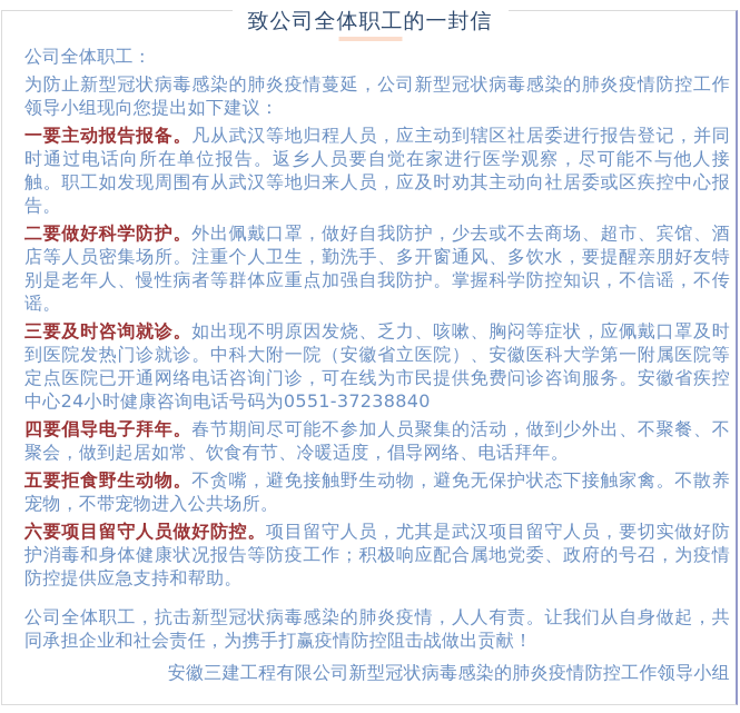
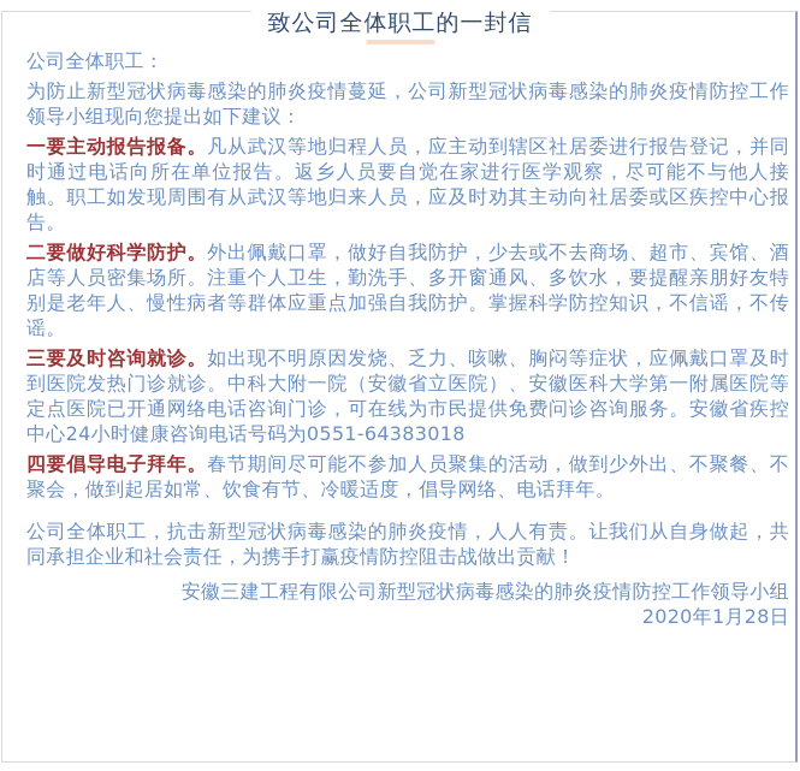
  致公司全体职工的一封信
  公司全体职工：
  为防止新型冠状病毒感染的肺炎疫情蔓延，公司新型冠状病毒感染的肺炎疫情防控工作领导小组现向您提出如下建议：
  一要主动报告报备。凡从武汉等地归程人员，应主动到辖区社居委进行报告登记，并同时通过电话向所在单位报告。返乡人员要自觉在家进行医学观察，尽可能不与他人接触。职工如发现周围有从武汉等地归来人员，应及时劝其主动向社居委或区疾控中心报告。
  二要做好科学防护。外出佩戴口罩，做好自我防护，少去或不去商场、超市、宾馆、酒店等人员密集场所。注重个人卫生，勤洗手、多开窗通风、多饮水，要提醒亲朋好友特别是老年人、慢性病者等群体应重点加强自我防护。掌握科学防控知识，不信谣，不传谣。
- 三要及时咨询就诊。如出现不明原因发烧、乏力、咳嗽、胸闷等症状，应佩戴口罩及时到医院发热门诊就诊。中科大附一院（安徽省立医院）、安徽医科大学第一附属医院等定点医院已开通网络电话咨询门诊，可在线为市民提供免费问诊咨询服务。安徽省疾控中心24小时健康咨询电话号码为0551-37238840
+ 三要及时咨询就诊。如出现不明原因发烧、乏力、咳嗽、胸闷等症状，应佩戴口罩及时到医院发热门诊就诊。中科大附一院（安徽省立医院）、安徽医科大学第一附属医院等定点医院已开通网络电话咨询门诊，可在线为市民提供免费问诊咨询服务。安徽省疾控中心24小时健康咨询电话号码为0551-64383018
  四要倡导电子拜年。春节期间尽可能不参加人员聚集的活动，做到少外出、不聚餐、不聚会，做到起居如常、饮食有节、冷暖适度，倡导网络、电话拜年。
- 五要拒食野生动物。不贪嘴，避免接触野生动物，避免无保护状态下接触家禽。不散养宠物，不带宠物进入公共场所。
- 六要项目留守人员做好防控。项目留守人员，尤其是武汉项目留守人员，要切实做好防护消毒和身体健康状况报告等防疫工作；积极响应配合属地党委、政府的号召，为疫情防控提供应急支持和帮助。
  公司全体职工，抗击新型冠状病毒感染的肺炎疫情，人人有责。让我们从自身做起，共同承担企业和社会责任，为携手打赢疫情防控阻击战做出贡献！
  安徽三建工程有限公司新型冠状病毒感染的肺炎疫情防控工作领导小组
+ 2020年1月28日
